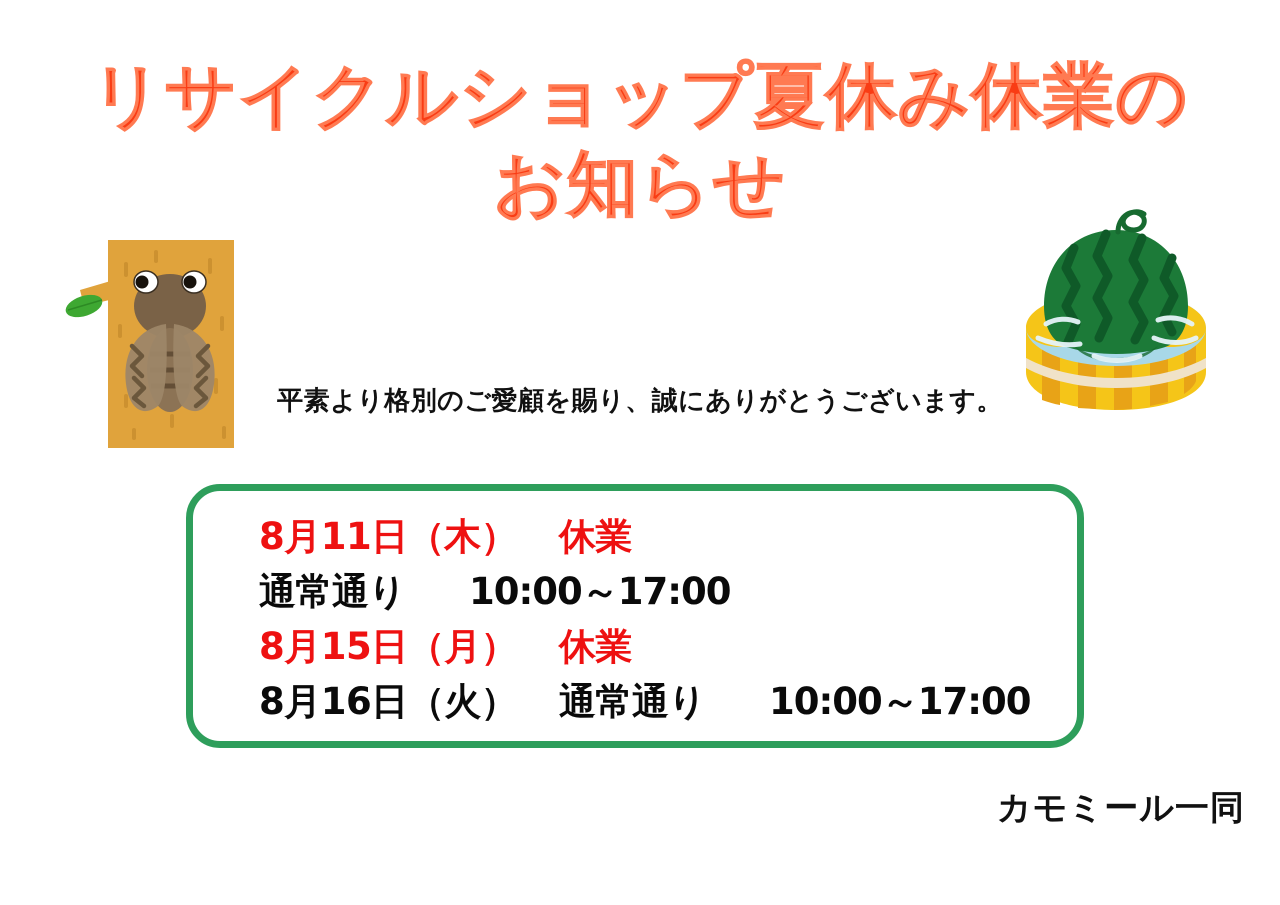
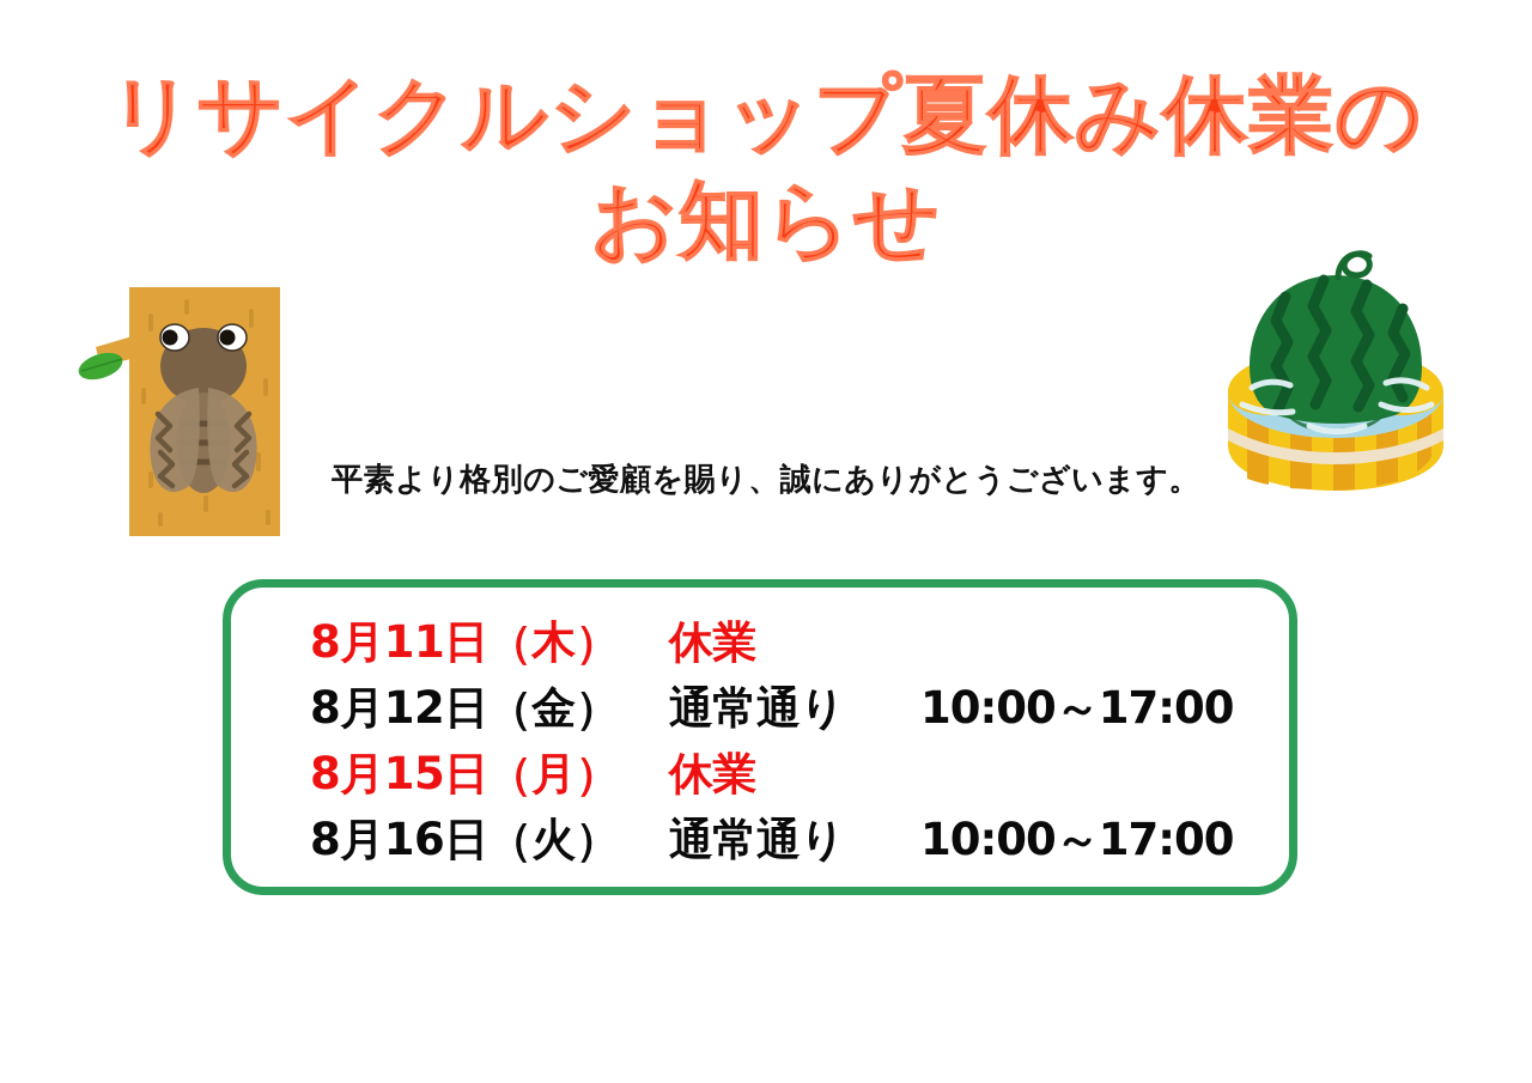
  リサイクルショップ夏休み休業の
  お知らせ
  平素より格別のご愛顧を賜り、誠にありがとうございます。
  8月11日（木）
  休業
+ 8月12日（金）
  通常通り
  10:00～17:00
  8月15日（月）
  休業
  8月16日（火）
  通常通り
  10:00～17:00
- カモミール一同
